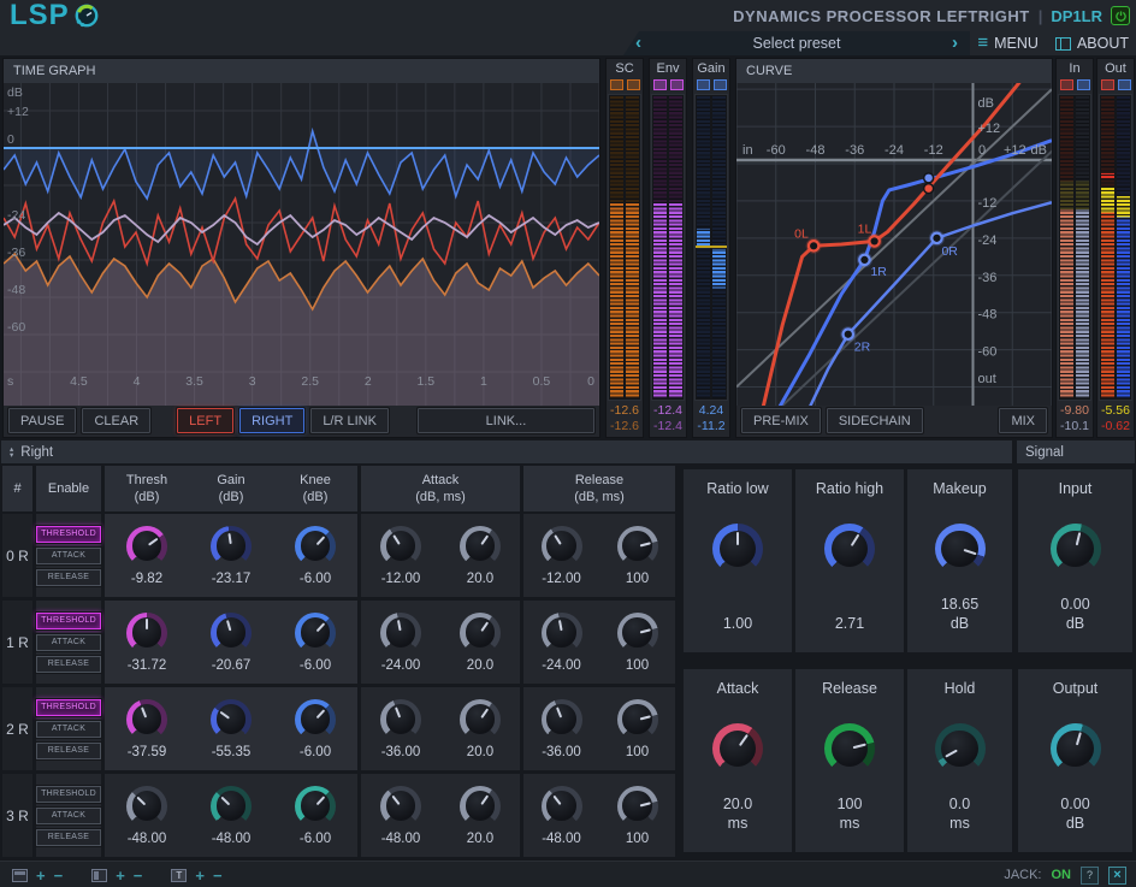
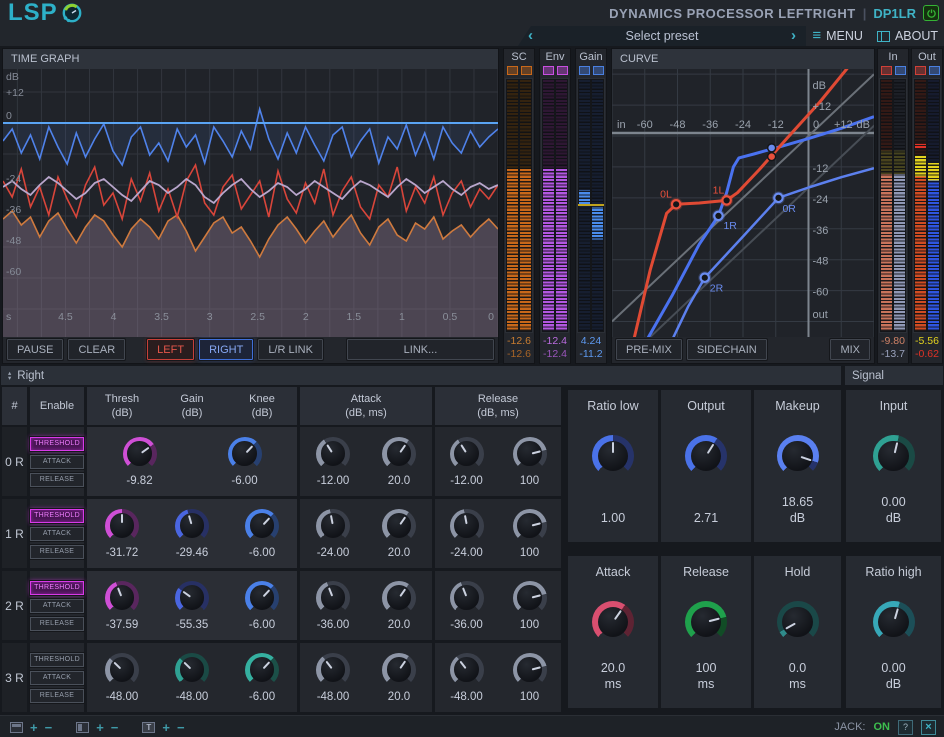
  LSP
  DYNAMICS PROCESSOR LEFTRIGHT
  |
  DP1LR
  ‹
  Select preset
  ›
  ≡
  MENU
  ABOUT
  TIME GRAPH
  dB
  +12
  0
  -24
  -36
  -48
  -60
  s
  4.5
  4
  3.5
  3
  2.5
  2
  1.5
  1
  0.5
  0
  PAUSE
  CLEAR
  LEFT
  RIGHT
  L/R LINK
  LINK...
  CURVE
  0L
  1L
  1R
  0R
  2R
  in
  -60
  -48
  -36
  -24
  -12
  0
  +12
  dB
  dB
  +12
  -12
  -24
  -36
  -48
  -60
  out
  PRE-MIX
  SIDECHAIN
  MIX
  SC
  -12.6
  -12.6
  Env
  -12.4
  -12.4
  Gain
  4.24
  -11.2
  In
  -9.80
- -10.1
+ -13.7
  Out
  -5.56
  -0.62
  Right
  Signal
  #
  Enable
  Thresh
  (dB)
  Gain
  (dB)
  Knee
  (dB)
  Attack
  (dB, ms)
  Release
  (dB, ms)
  0 R
  -9.82
- -23.17
  -6.00
  -12.00
  20.0
  -12.00
  100
  1 R
  -31.72
- -20.67
+ -29.46
  -6.00
  -24.00
  20.0
  -24.00
  100
  2 R
  -37.59
  -55.35
  -6.00
  -36.00
  20.0
  -36.00
  100
  3 R
  -48.00
  -48.00
  -6.00
  -48.00
  20.0
  -48.00
  100
  Ratio low
  1.00
- Ratio high
+ Output
  2.71
  Makeup
  18.65
  dB
  Input
  0.00
  dB
  Attack
  20.0
  ms
  Release
  100
  ms
  Hold
  0.0
  ms
- Output
+ Ratio high
  0.00
  dB
  +
  −
  +
  −
  T
  +
  −
  JACK:
  ON
  ?
  ×
